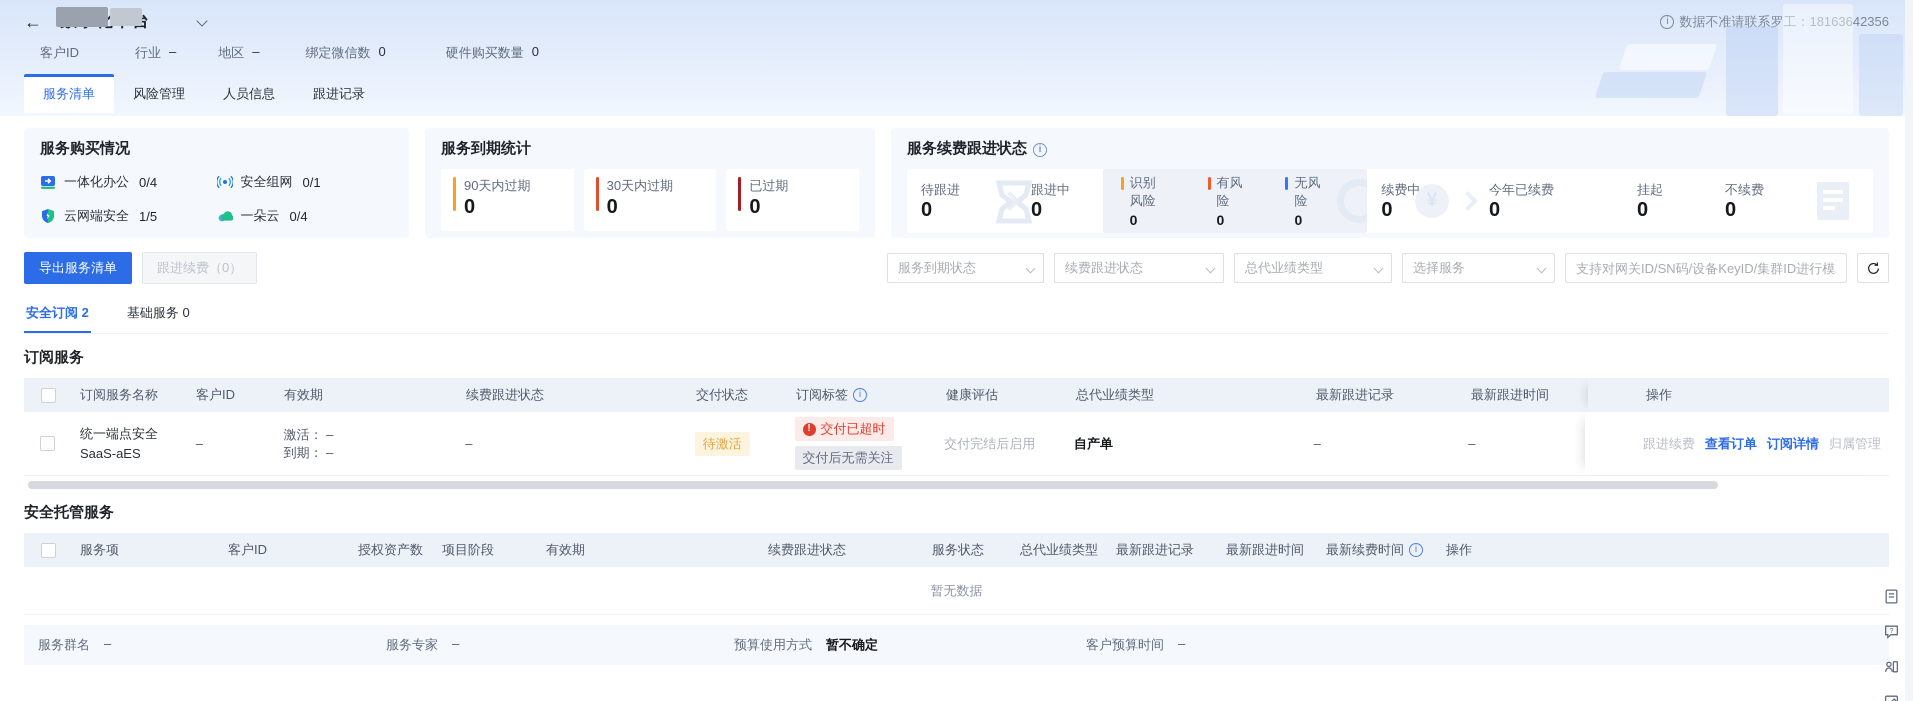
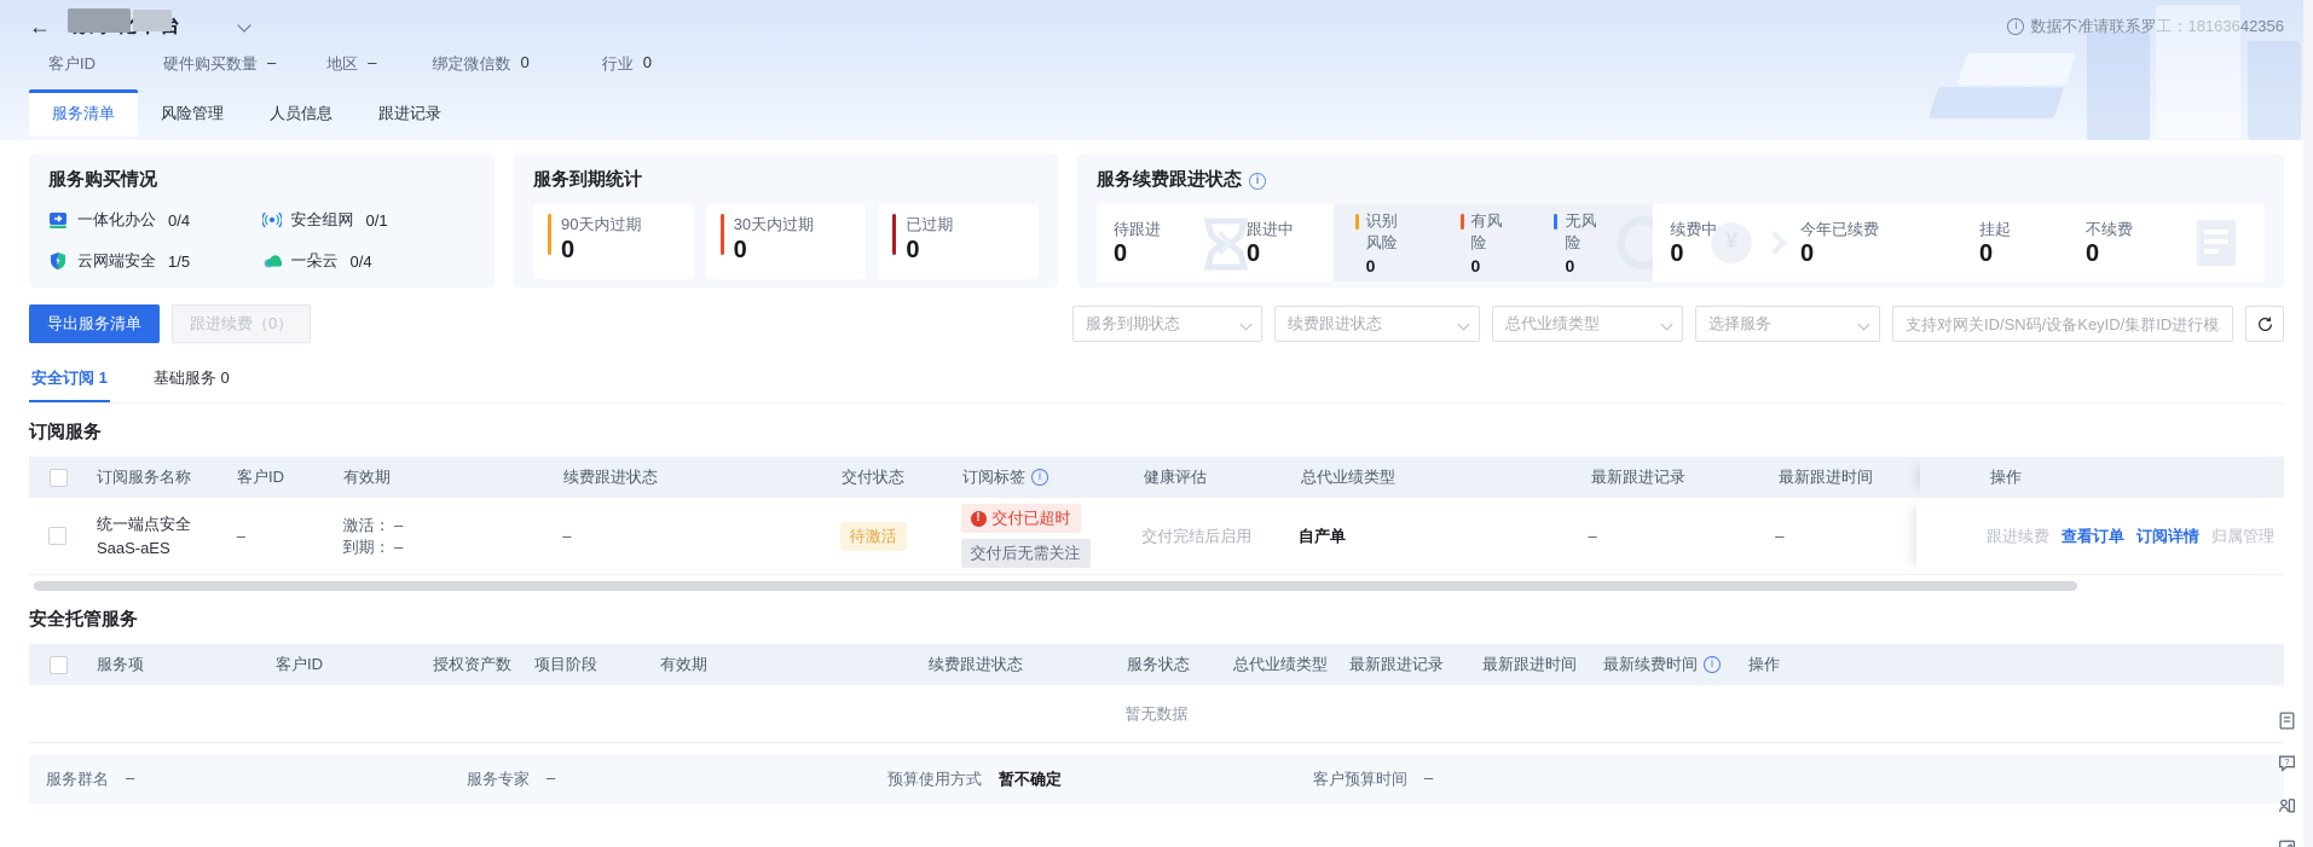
  ←
  i
  数据不准请联系罗工：18163642356
  客户ID
- 行业
+ 硬件购买数量
  –
  地区
  –
  绑定微信数
  0
- 硬件购买数量
+ 行业
  0
  服务清单
  风险管理
  人员信息
  跟进记录
  服务购买情况
  一体化办公
  0/4
  安全组网
  0/1
  云网端安全
  1/5
  一朵云
  0/4
  服务到期统计
  90天内过期
  0
  30天内过期
  0
  已过期
  0
  服务续费跟进状态
  i
  待跟进
  0
  跟进中
  0
  识别风险
  0
  有风险
  0
  无风险
  0
  续费中
  0
  今年已续费
  0
  挂起
  0
  不续费
  0
  导出服务清单
  跟进续费（0）
  服务到期状态
  续费跟进状态
  总代业绩类型
  选择服务
  支持对网关ID/SN码/设备KeyID/集群ID进行模
- 安全订阅 2
+ 安全订阅 1
  基础服务 0
  订阅服务
  订阅服务名称
  客户ID
  有效期
  续费跟进状态
  交付状态
  订阅标签
  i
  健康评估
  总代业绩类型
  最新跟进记录
  最新跟进时间
  操作
  统一端点安全 SaaS-aES
  –
  激活： –
  到期： –
  –
  待激活
  !
  交付已超时
  交付后无需关注
  交付完结后启用
  自产单
  –
  –
  跟进续费
  查看订单
  订阅详情
  归属管理
  安全托管服务
  服务项
  客户ID
  授权资产数
  项目阶段
  有效期
  续费跟进状态
  服务状态
  总代业绩类型
  最新跟进记录
  最新跟进时间
  最新续费时间
  i
  操作
  暂无数据
  服务群名
  –
  服务专家
  –
  预算使用方式
  暂不确定
  客户预算时间
  –
  ?
